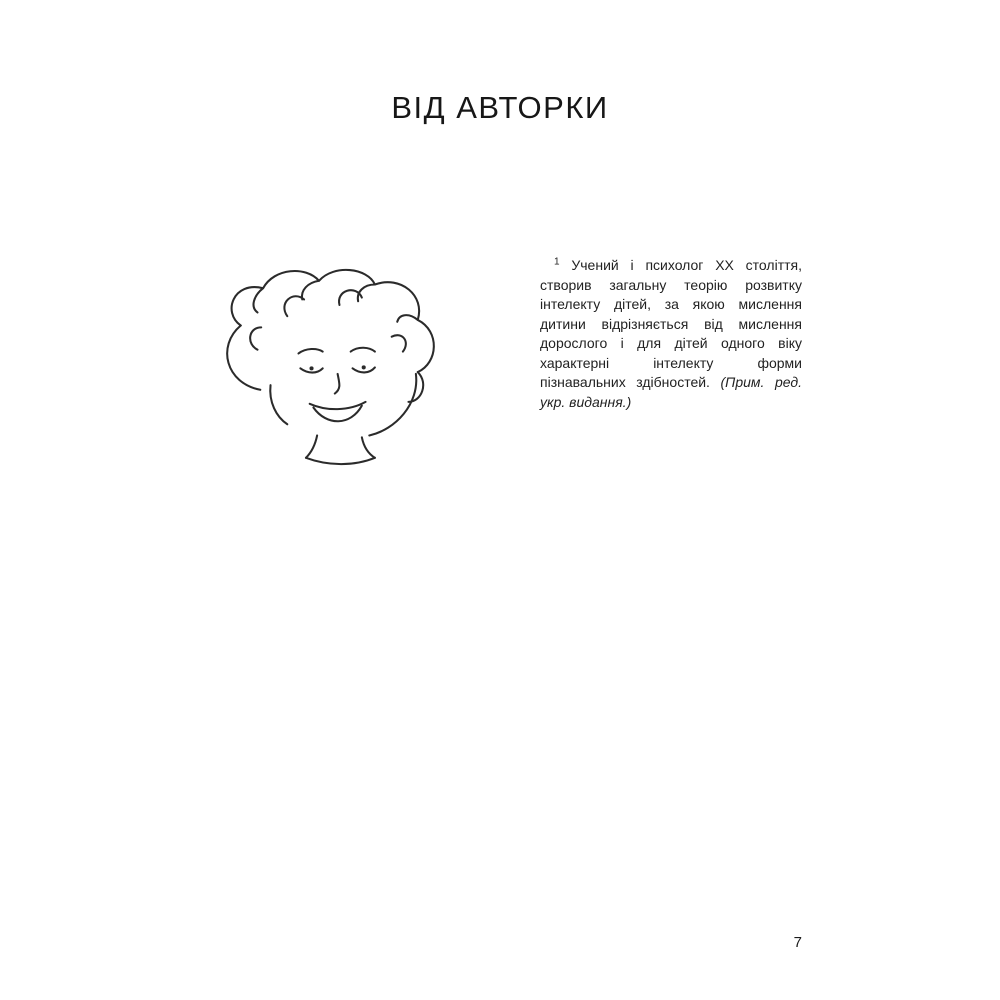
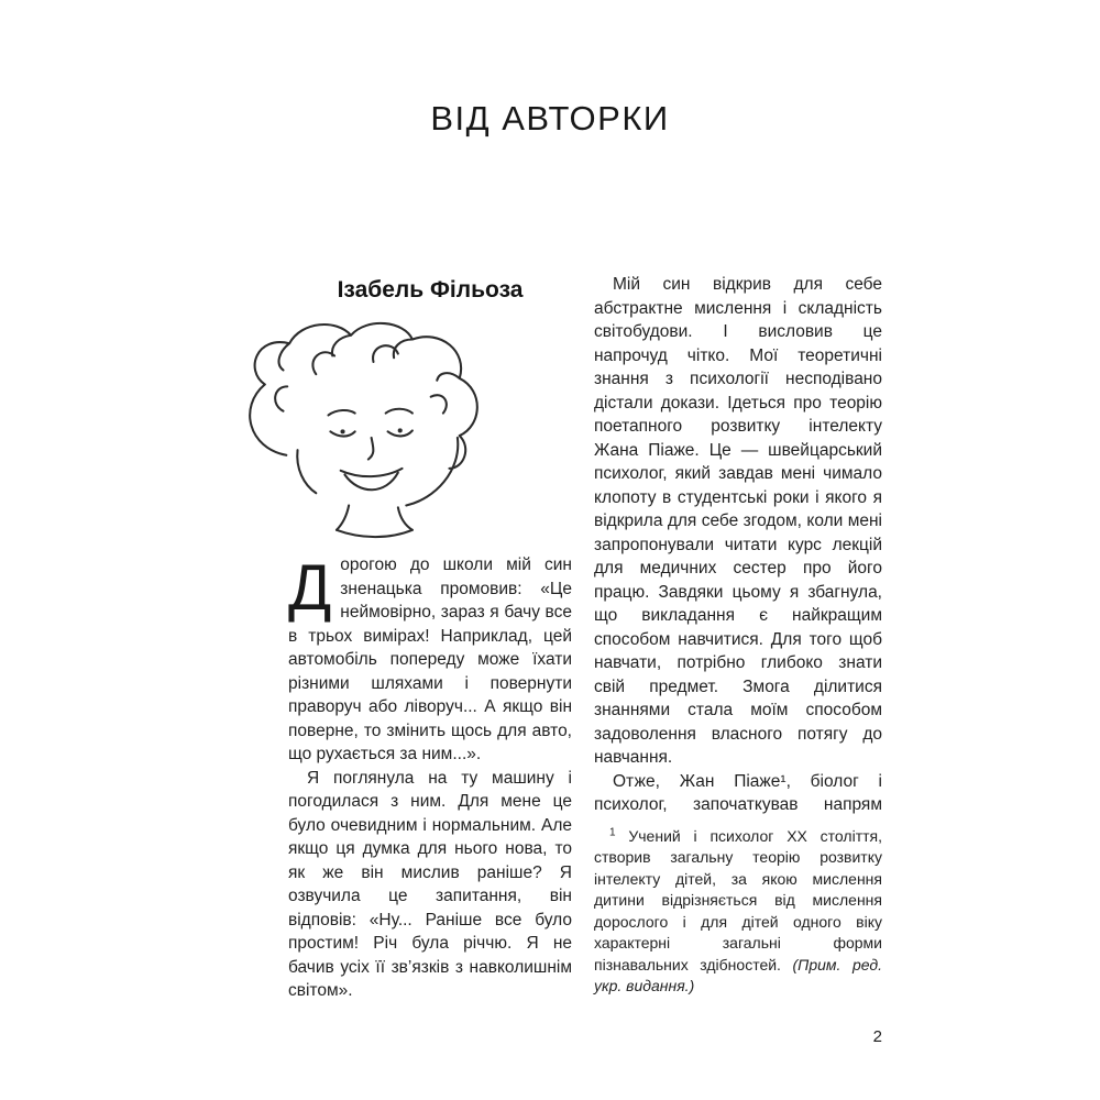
  ВІД АВТОРКИ
+ Ізабель Фільоза
+ Д
+ орогою до школи мій син зненацька промовив: «Це неймовірно, зараз я бачу все в трьох вимірах! Наприклад, цей автомобіль попереду може їхати різними шляхами і повернути праворуч або ліворуч... А якщо він поверне, то змінить щось для авто, що рухається за ним...».
+ Я поглянула на ту машину і погодилася з ним. Для мене це було очевидним і нормальним. Але якщо ця думка для нього нова, то як же він мислив раніше? Я озвучила це запитання, він відповів: «Ну... Раніше все було простим! Річ була річчю. Я не бачив усіх її зв’язків з навколишнім світом».
+ Мій син відкрив для себе абстрактне мислення і складність світобудови. І висловив це напрочуд чітко. Мої теоретичні знання з психології несподівано дістали докази. Ідеться про теорію поетапного розвитку інтелекту Жана Піаже. Це — швейцарський психолог, який завдав мені чимало клопоту в студентські роки і якого я відкрила для себе згодом, коли мені запропонували читати курс лекцій для медичних сестер про його працю. Завдяки цьому я збагнула, що викладання є найкращим способом навчитися. Для того щоб навчати, потрібно глибоко знати свій предмет. Змога ділитися знаннями стала моїм способом задоволення власного потягу до навчання.
+ Отже, Жан Піаже¹, біолог і психолог, започаткував напрям
- 1 Учений і психолог XX століття, створив загальну теорію розвитку інтелекту дітей, за якою мислення дитини відрізняється від мислення дорослого і для дітей одного віку характерні інтелекту форми пізнавальних здібностей. (Прим. ред. укр. видання.)
+ 1 Учений і психолог XX століття, створив загальну теорію розвитку інтелекту дітей, за якою мислення дитини відрізняється від мислення дорослого і для дітей одного віку характерні загальні форми пізнавальних здібностей. (Прим. ред. укр. видання.)
- 7
+ 2
